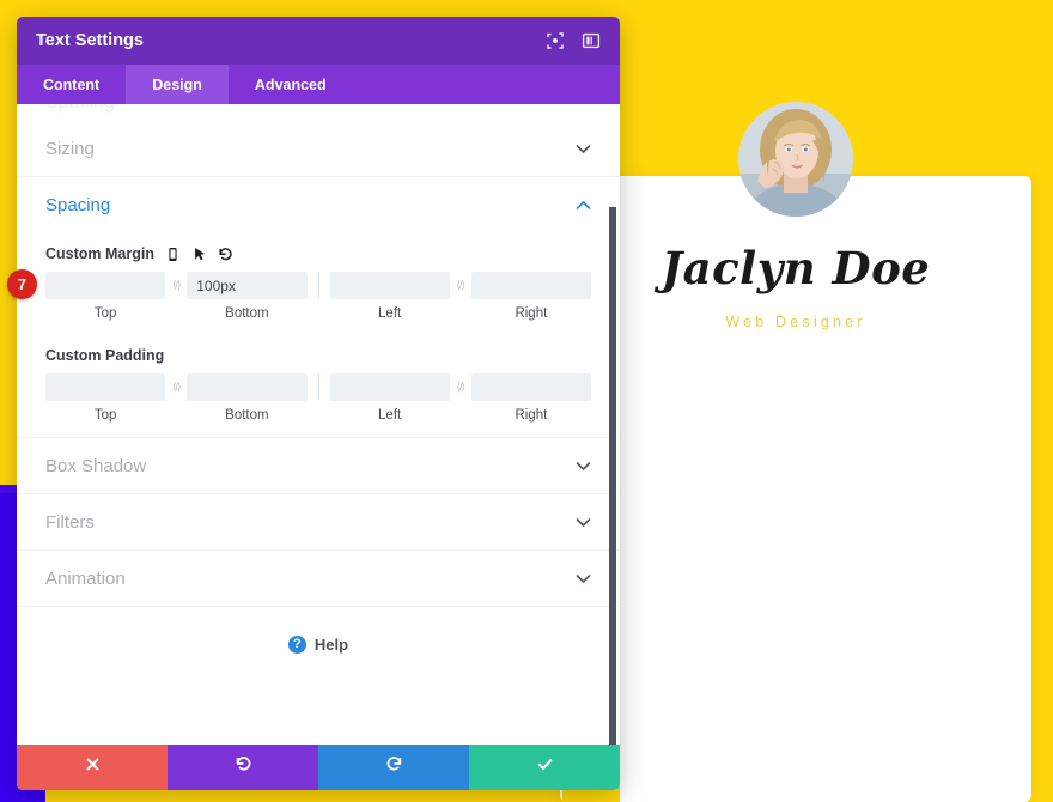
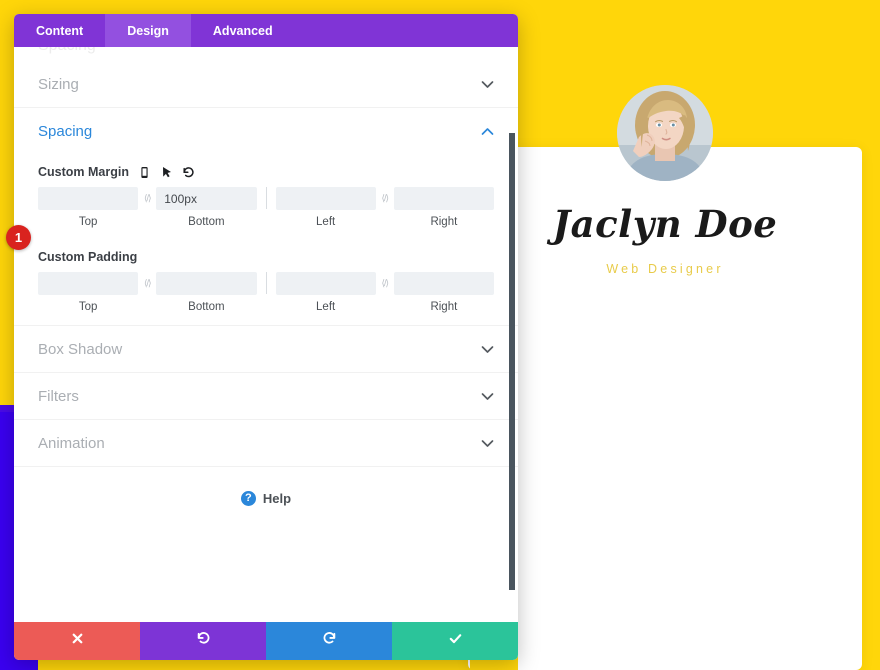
  Jaclyn Doe
  Web Designer
- Text Settings
  Content
  Design
  Advanced
  Sizing
  Spacing
  Custom Margin
  Top
  ⟨/⟩
  100px
  Bottom
  Left
  ⟨/⟩
  Right
  Custom Padding
  Top
  ⟨/⟩
  Bottom
  Left
  ⟨/⟩
  Right
  Box Shadow
  Filters
  Animation
  ?
  Help
- 7
+ 1
